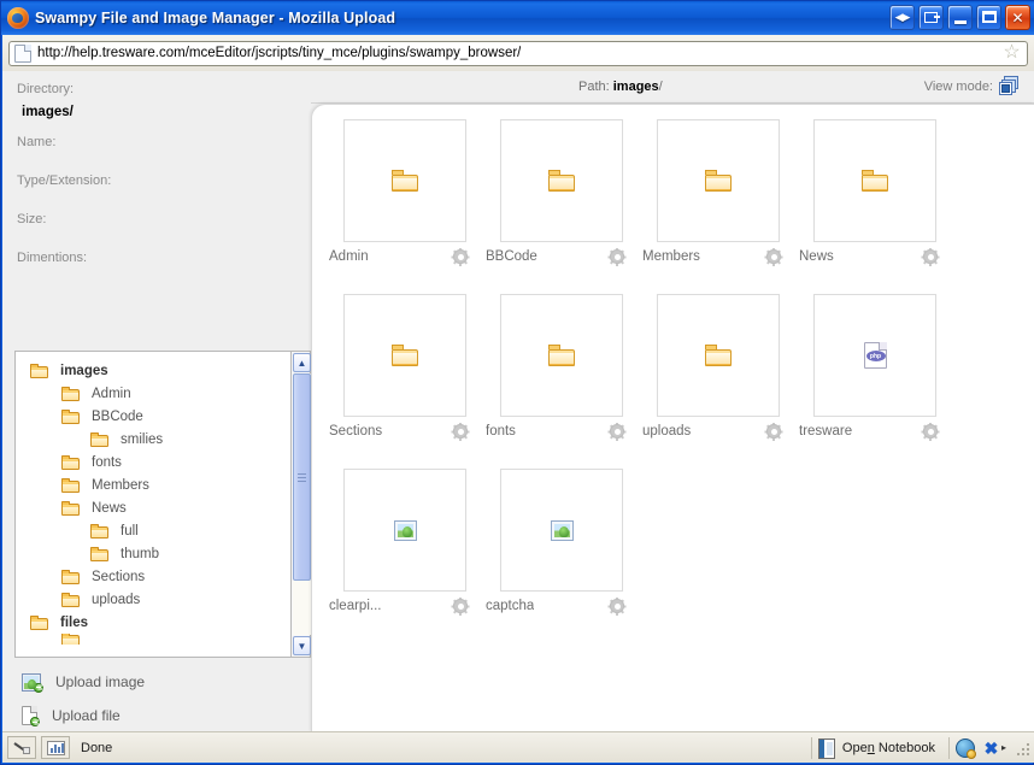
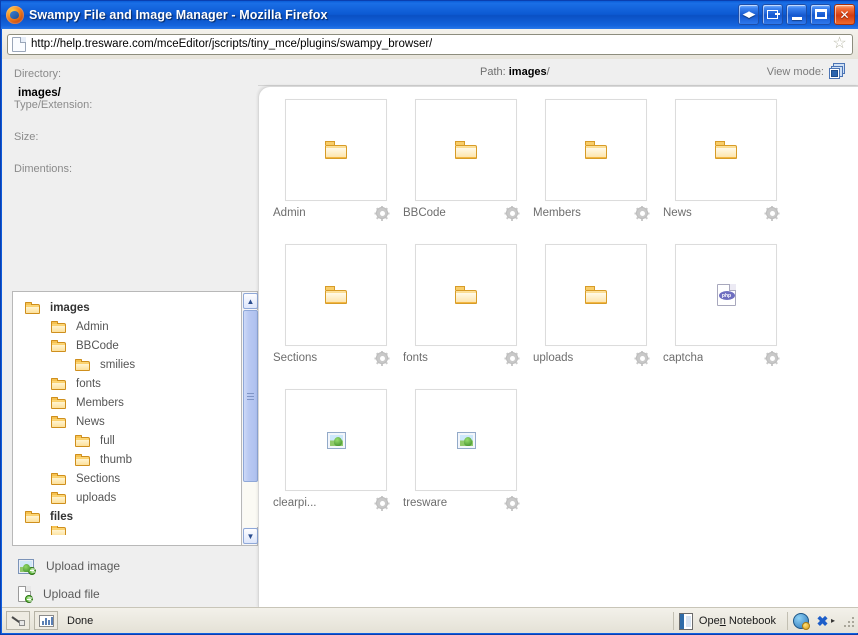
- Swampy File and Image Manager - Mozilla Upload
+ Swampy File and Image Manager - Mozilla Firefox
  ◀▶
  ✕
  http://help.tresware.com/mceEditor/jscripts/tiny_mce/plugins/swampy_browser/
  ☆
  Path: images/
  View mode:
  Directory:
  images/
- Name:
  Type/Extension:
  Size:
  Dimentions:
  images
  Admin
  BBCode
  smilies
  fonts
  Members
  News
  full
  thumb
  Sections
  uploads
  files
  ▲
  ▼
  Upload image
  Upload file
  Admin
  BBCode
  Members
  News
  Sections
  fonts
  uploads
- tresware
+ captcha
  clearpi...
- captcha
+ tresware
  Done
  Open Notebook
  ✖
  ▸
